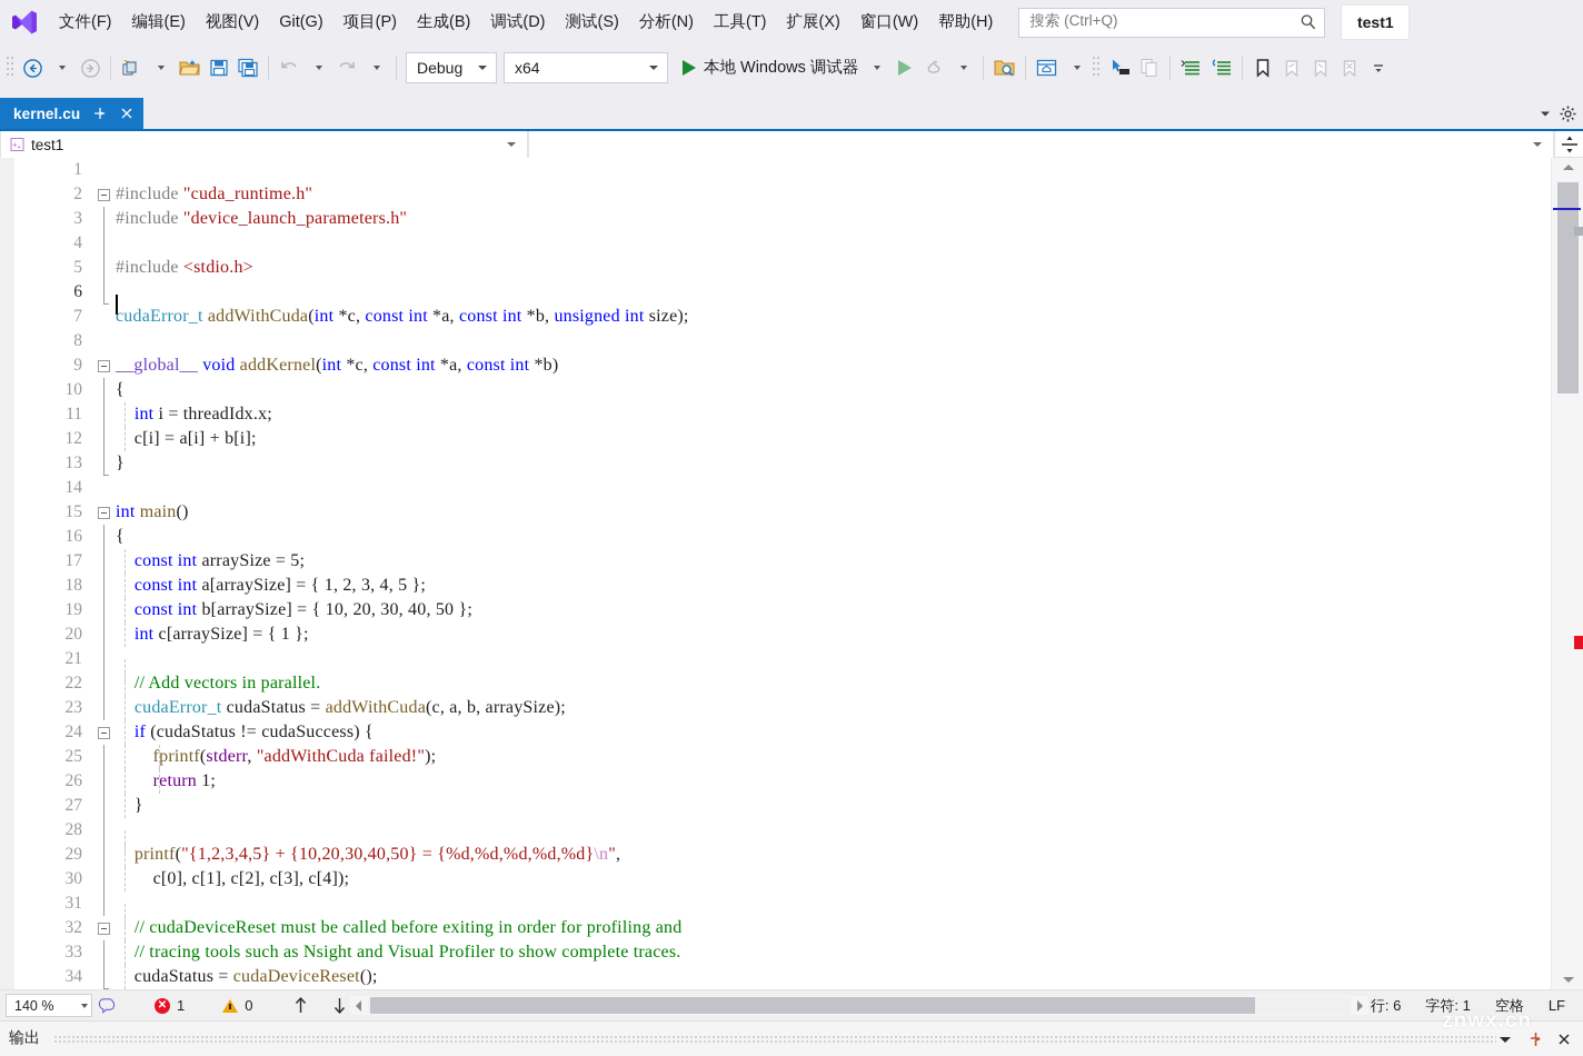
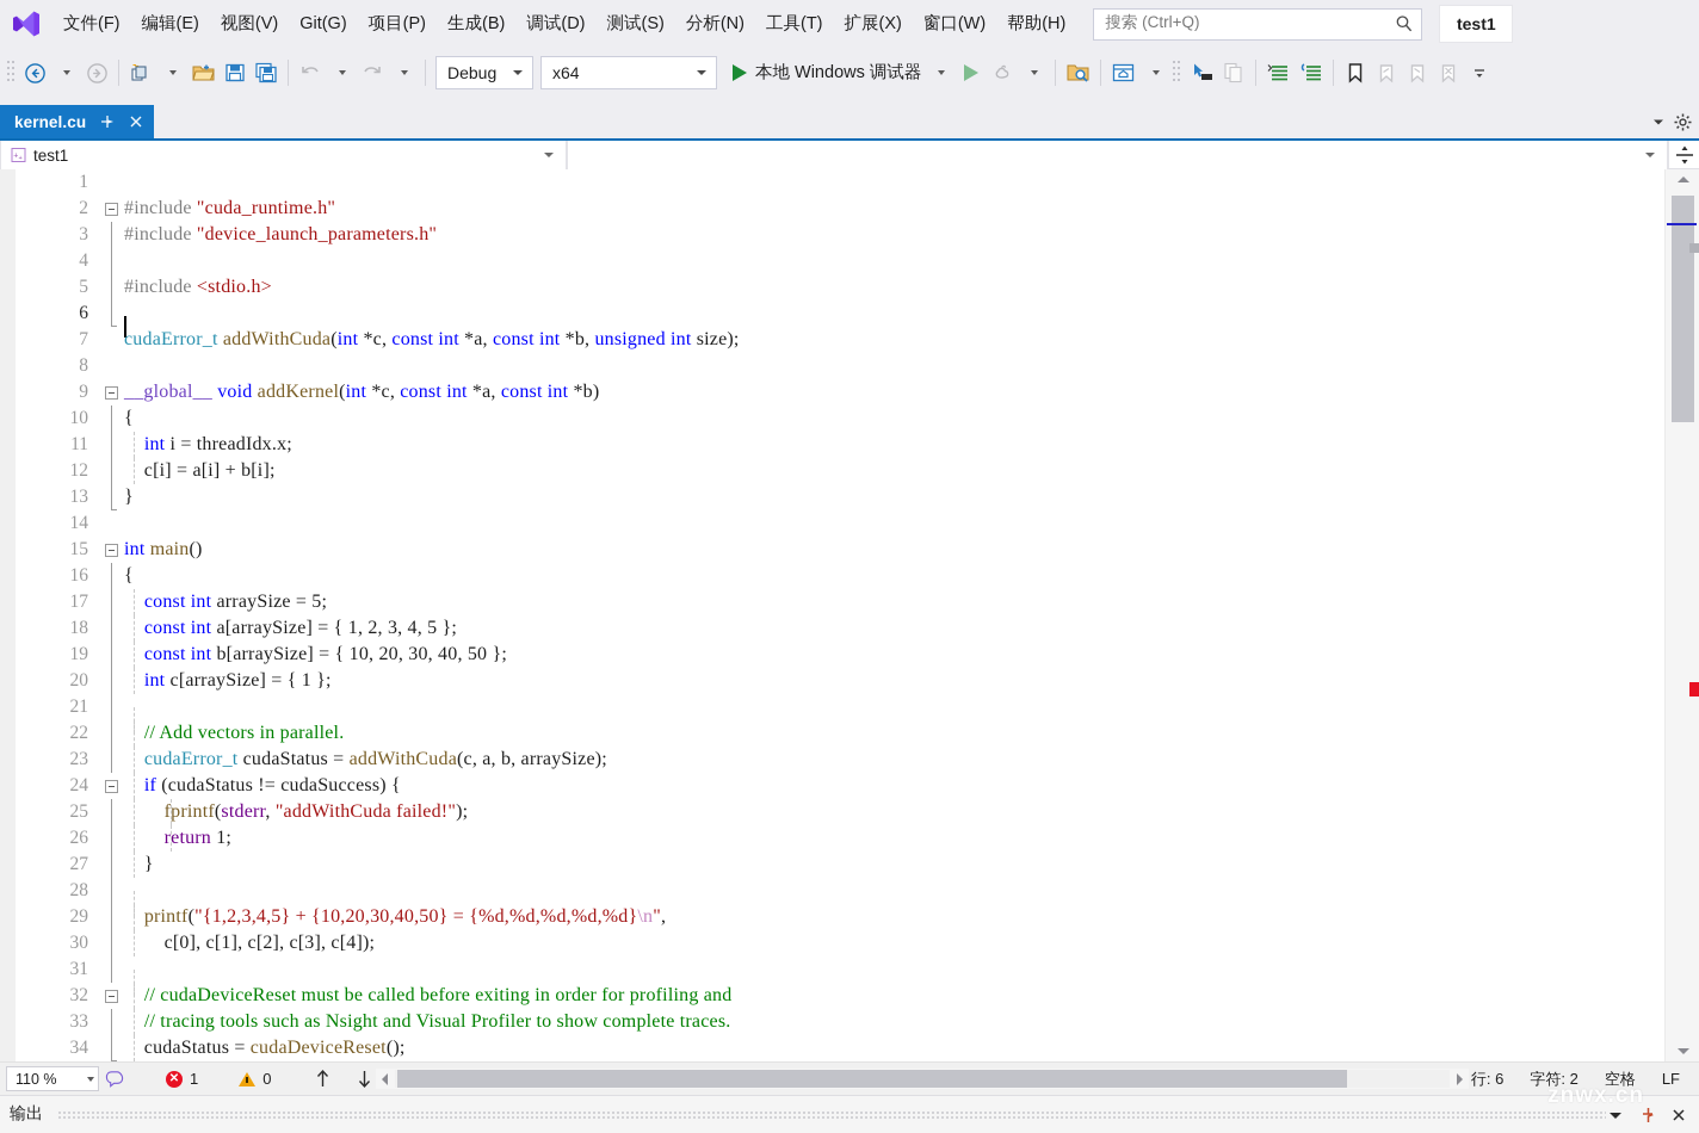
  文件(F)
  编辑(E)
  视图(V)
  Git(G)
  项目(P)
  生成(B)
  调试(D)
  测试(S)
  分析(N)
  工具(T)
  扩展(X)
  窗口(W)
  帮助(H)
  搜索 (Ctrl+Q)
  test1
  Debug
  x64
  本地 Windows 调试器
  kernel.cu
  test1
  1
  2
  #include "cuda_runtime.h"
  3
  #include "device_launch_parameters.h"
  4
  5
  #include <stdio.h>
  6
  7
  cudaError_t addWithCuda(int *c, const int *a, const int *b, unsigned int size);
  8
  9
  __global__ void addKernel(int *c, const int *a, const int *b)
  10
  {
  11
  int i = threadIdx.x;
  12
  c[i] = a[i] + b[i];
  13
  }
  14
  15
  int main()
  16
  {
  17
  const int arraySize = 5;
  18
  const int a[arraySize] = { 1, 2, 3, 4, 5 };
  19
  const int b[arraySize] = { 10, 20, 30, 40, 50 };
  20
  int c[arraySize] = { 1 };
  21
  22
  // Add vectors in parallel.
  23
  cudaError_t cudaStatus = addWithCuda(c, a, b, arraySize);
  24
  if (cudaStatus != cudaSuccess) {
  25
  fprintf(stderr, "addWithCuda failed!");
  26
  return 1;
  27
  }
  28
  29
  printf("{1,2,3,4,5} + {10,20,30,40,50} = {%d,%d,%d,%d,%d}\n",
  30
  c[0], c[1], c[2], c[3], c[4]);
  31
  32
  // cudaDeviceReset must be called before exiting in order for profiling and
  33
  // tracing tools such as Nsight and Visual Profiler to show complete traces.
  34
  cudaStatus = cudaDeviceReset();
- 140 %
+ 110 %
  ✕
  1
  0
  行: 6
- 字符: 1
+ 字符: 2
  空格
  LF
  输出
  znwx.cn
